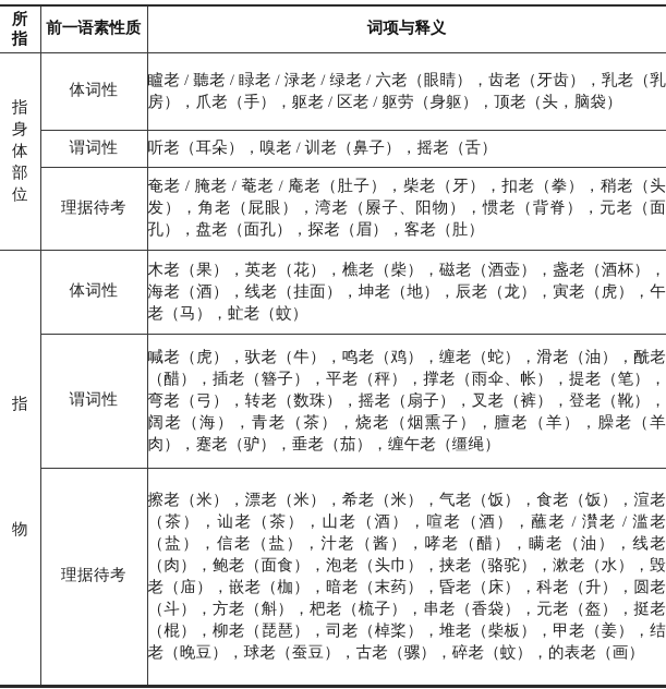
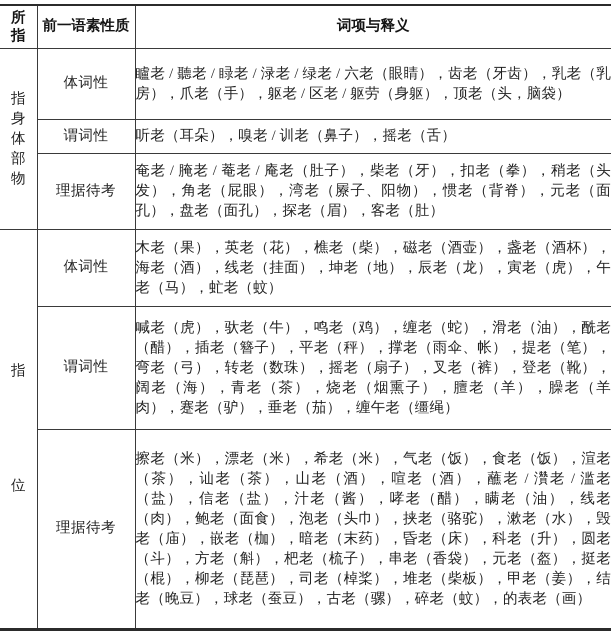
  所 指	前一语素性质	词项与释义
- 指 身 体 部 位	体词性	矑老 / 聽老 / 睩老 / 渌老 / 绿老 / 六老（眼睛），齿老（牙齿），乳老（乳房），爪老（手），躯老 / 区老 / 躯劳（身躯），顶老（头，脑袋）
+ 指 身 体 部 物	体词性	矑老 / 聽老 / 睩老 / 渌老 / 绿老 / 六老（眼睛），齿老（牙齿），乳老（乳房），爪老（手），躯老 / 区老 / 躯劳（身躯），顶老（头，脑袋）
  谓词性	听老（耳朵），嗅老 / 训老（鼻子），摇老（舌）
  理据待考	奄老 / 腌老 / 菴老 / 庵老（肚子），柴老（牙），扣老（拳），稍老（头发），角老（屁眼），湾老（屪子、阳物），惯老（背脊），元老（面孔），盘老（面孔），探老（眉），客老（肚）
- 指 物	体词性	木老（果），英老（花），樵老（柴），磁老（酒壶），盏老（酒杯），海老（酒），线老（挂面），坤老（地），辰老（龙），寅老（虎），午老（马），虻老（蚊）
+ 指 位	体词性	木老（果），英老（花），樵老（柴），磁老（酒壶），盏老（酒杯），海老（酒），线老（挂面），坤老（地），辰老（龙），寅老（虎），午老（马），虻老（蚊）
  谓词性	喊老（虎），驮老（牛），鸣老（鸡），缠老（蛇），滑老（油），酰老（醋），插老（簪子），平老（秤），撑老（雨伞、帐），提老（笔），弯老（弓），转老（数珠），摇老（扇子），叉老（裤），登老（靴），阔老（海），青老（茶），烧老（烟熏子），膻老（羊），臊老（羊肉），蹇老（驴），垂老（茄），缠午老（缰绳）
  理据待考	擦老（米），漂老（米），希老（米），气老（饭），食老（饭），渲老（茶），讪老（茶），山老（酒），喧老（酒），蘸老 / 灒老 / 滥老（盐），信老（盐），汁老（酱），哮老（醋），瞒老（油），线老（肉），鲍老（面食），泡老（头巾），挟老（骆驼），漱老（水），毁老（庙），嵌老（枷），暗老（末药），昏老（床），科老（升），圆老（斗），方老（斛），杷老（梳子），串老（香袋），元老（盔），挺老（棍），柳老（琵琶），司老（棹桨），堆老（柴板），甲老（姜），结老（晚豆），球老（蚕豆），古老（骡），碎老（蚊），的表老（画）
